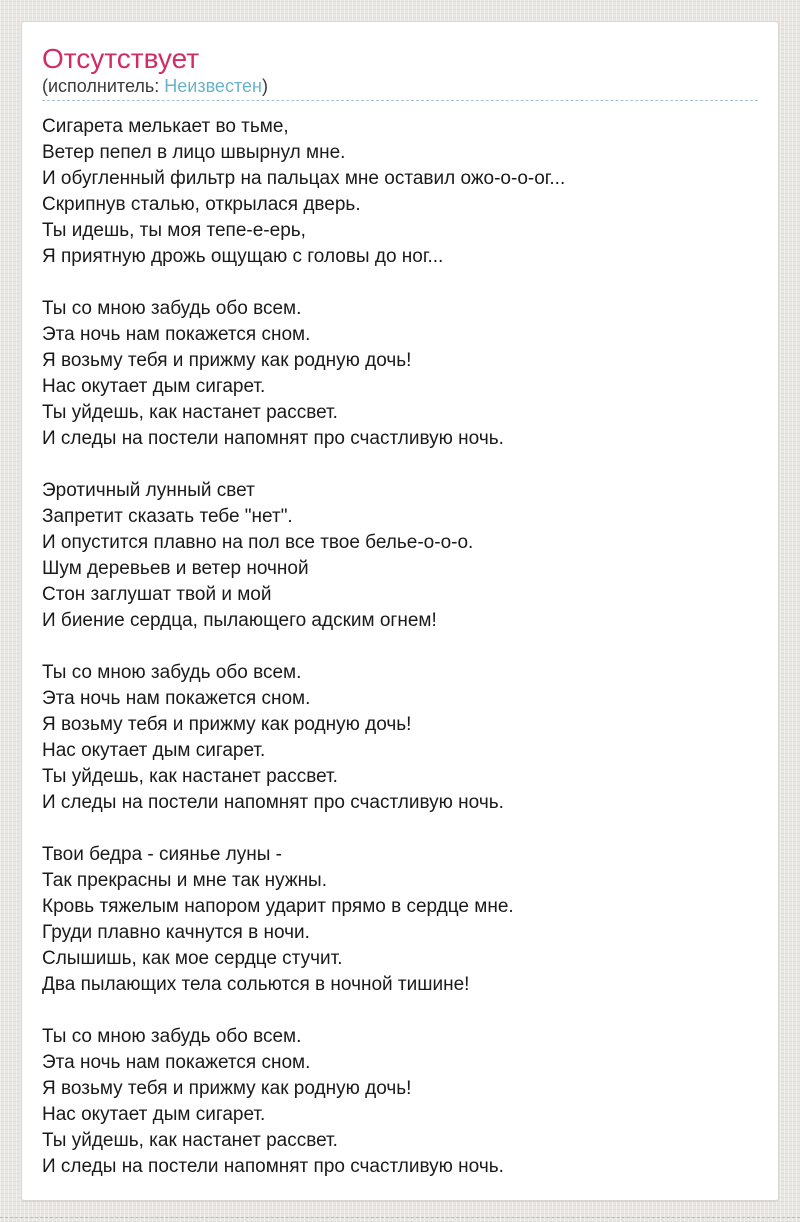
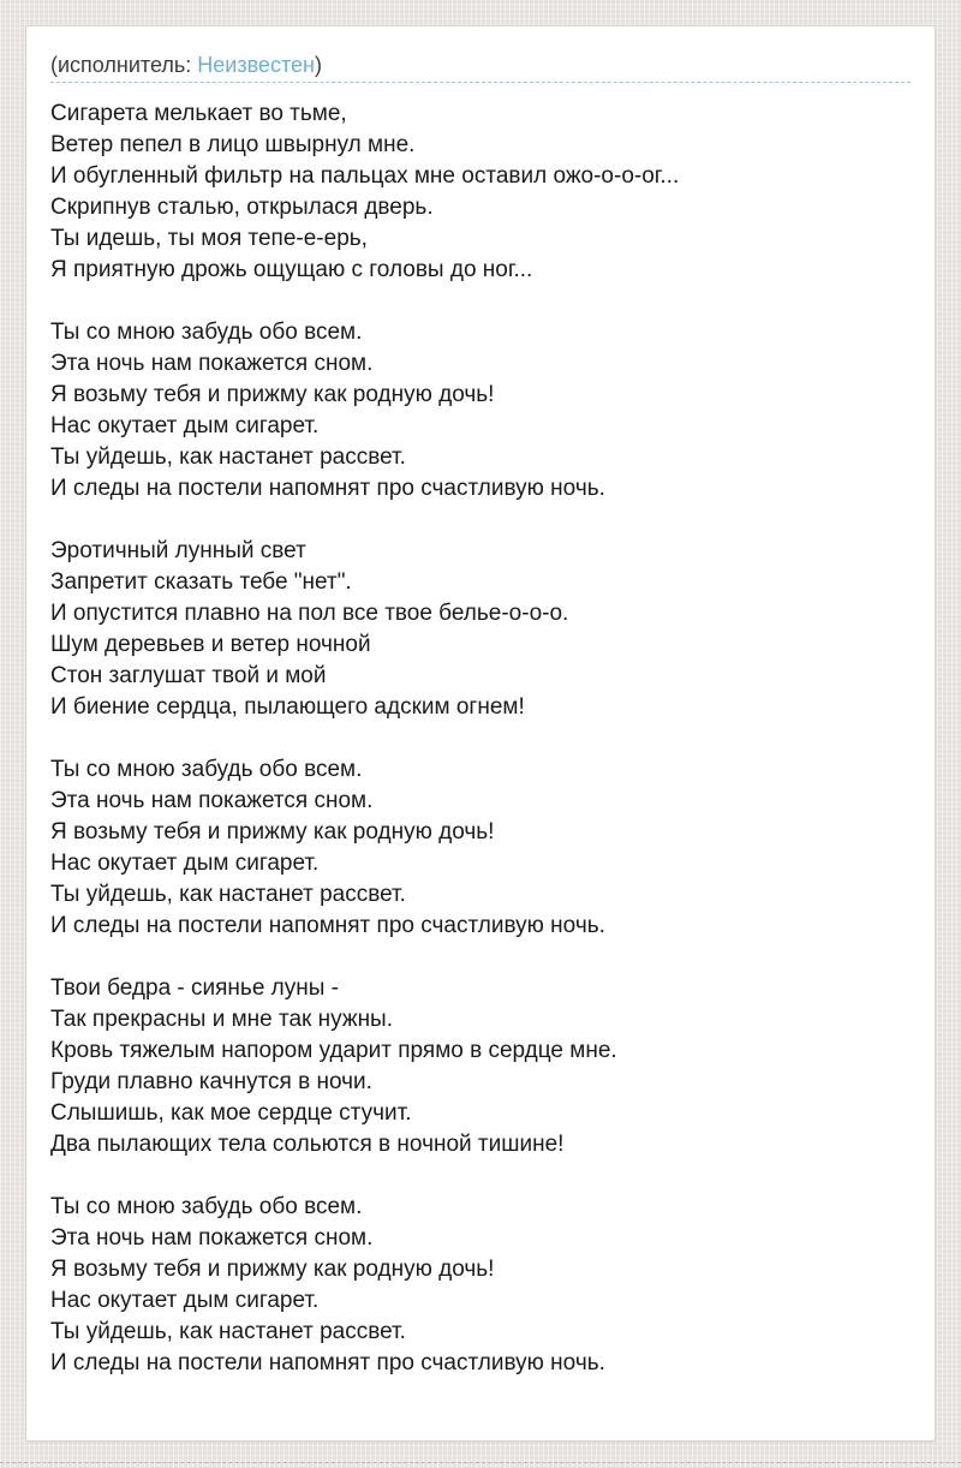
- Отсутствует
  (исполнитель: Неизвестен)
  Сигарета мелькает во тьме,
  Ветер пепел в лицо швырнул мне.
  И обугленный фильтр на пальцах мне оставил ожо-о-о-ог...
  Скрипнув сталью, открылася дверь.
  Ты идешь, ты моя тепе-е-ерь,
  Я приятную дрожь ощущаю с головы до ног...
  Ты со мною забудь обо всем.
  Эта ночь нам покажется сном.
  Я возьму тебя и прижму как родную дочь!
  Нас окутает дым сигарет.
  Ты уйдешь, как настанет рассвет.
  И следы на постели напомнят про счастливую ночь.
  Эротичный лунный свет
  Запретит сказать тебе "нет".
  И опустится плавно на пол все твое белье-о-о-о.
  Шум деревьев и ветер ночной
  Стон заглушат твой и мой
  И биение сердца, пылающего адским огнем!
  Ты со мною забудь обо всем.
  Эта ночь нам покажется сном.
  Я возьму тебя и прижму как родную дочь!
  Нас окутает дым сигарет.
  Ты уйдешь, как настанет рассвет.
  И следы на постели напомнят про счастливую ночь.
  Твои бедра - сиянье луны -
  Так прекрасны и мне так нужны.
  Кровь тяжелым напором ударит прямо в сердце мне.
  Груди плавно качнутся в ночи.
  Слышишь, как мое сердце стучит.
  Два пылающих тела сольются в ночной тишине!
  Ты со мною забудь обо всем.
  Эта ночь нам покажется сном.
  Я возьму тебя и прижму как родную дочь!
  Нас окутает дым сигарет.
  Ты уйдешь, как настанет рассвет.
  И следы на постели напомнят про счастливую ночь.
